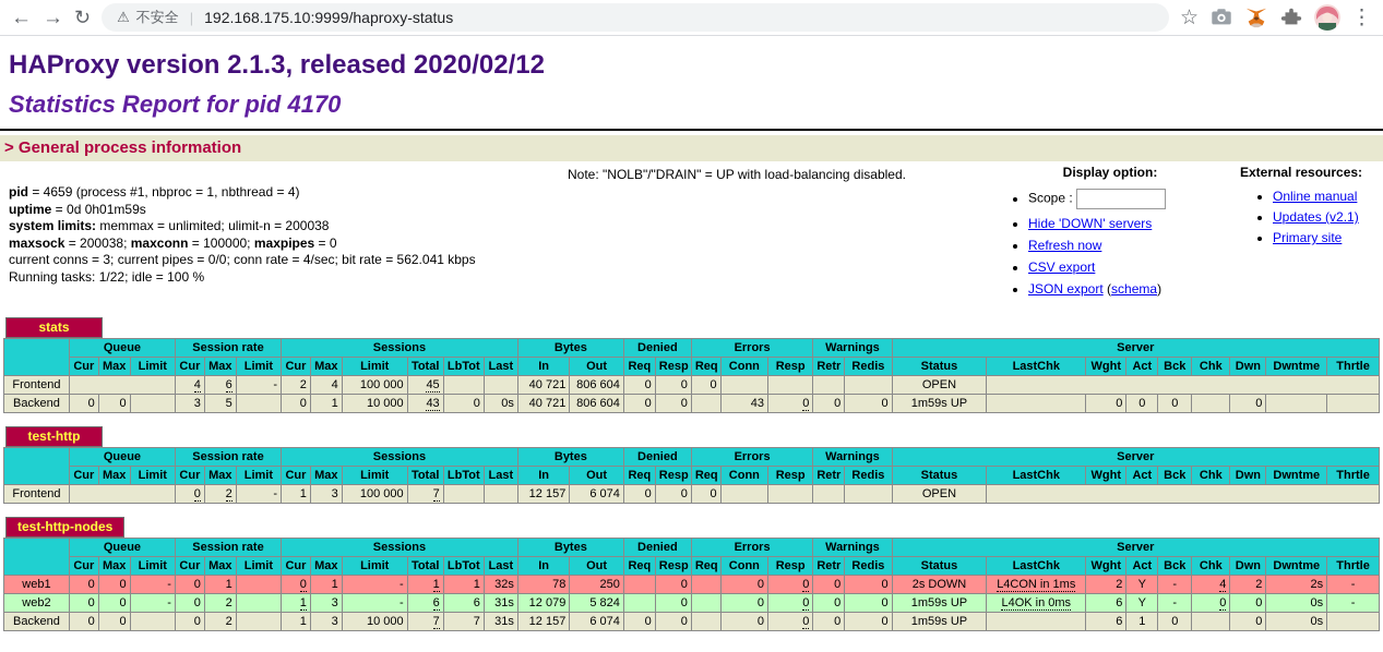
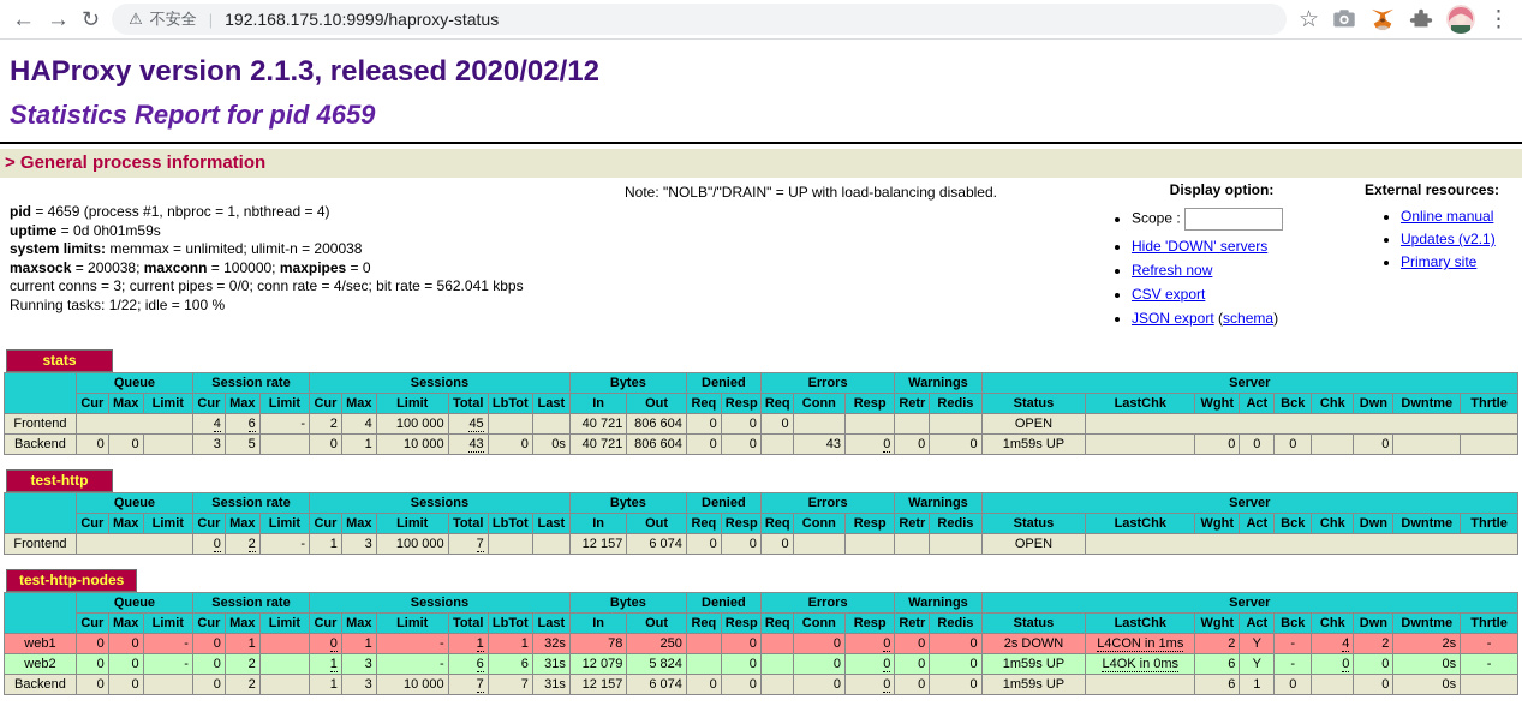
  ←
  →
  ↻
  ⚠
  不安全
  |
  192.168.175.10:9999/haproxy-status
  ☆
  ⋮
  HAProxy version 2.1.3, released 2020/02/12
- Statistics Report for pid 4170
+ Statistics Report for pid 4659
  > General process information
  pid = 4659 (process #1, nbproc = 1, nbthread = 4)
  uptime = 0d 0h01m59s
  system limits: memmax = unlimited; ulimit-n = 200038
  maxsock = 200038; maxconn = 100000; maxpipes = 0
  current conns = 3; current pipes = 0/0; conn rate = 4/sec; bit rate = 562.041 kbps
  Running tasks: 1/22; idle = 100 %
  Note: "NOLB"/"DRAIN" = UP with load-balancing disabled.
  Display option:
  Scope :
  Hide 'DOWN' servers
  Refresh now
  CSV export
  JSON export (schema)
  External resources:
  Online manual
  Updates (v2.1)
  Primary site
  stats
  	Queue	Session rate	Sessions	Bytes	Denied	Errors	Warnings	Server
  Cur	Max	Limit	Cur	Max	Limit	Cur	Max	Limit	Total	LbTot	Last	In	Out	Req	Resp	Req	Conn	Resp	Retr	Redis	Status	LastChk	Wght	Act	Bck	Chk	Dwn	Dwntme	Thrtle
  Frontend		4	6	-	2	4	100 000	45			40 721	806 604	0	0	0					OPEN
  Backend	0	0		3	5		0	1	10 000	43	0	0s	40 721	806 604	0	0		43	0	0	0	1m59s UP		0	0	0		0
  test-http
  	Queue	Session rate	Sessions	Bytes	Denied	Errors	Warnings	Server
  Cur	Max	Limit	Cur	Max	Limit	Cur	Max	Limit	Total	LbTot	Last	In	Out	Req	Resp	Req	Conn	Resp	Retr	Redis	Status	LastChk	Wght	Act	Bck	Chk	Dwn	Dwntme	Thrtle
  Frontend		0	2	-	1	3	100 000	7			12 157	6 074	0	0	0					OPEN
  test-http-nodes
  	Queue	Session rate	Sessions	Bytes	Denied	Errors	Warnings	Server
  Cur	Max	Limit	Cur	Max	Limit	Cur	Max	Limit	Total	LbTot	Last	In	Out	Req	Resp	Req	Conn	Resp	Retr	Redis	Status	LastChk	Wght	Act	Bck	Chk	Dwn	Dwntme	Thrtle
  web1	0	0	-	0	1		0	1	-	1	1	32s	78	250		0		0	0	0	0	2s DOWN	L4CON in 1ms	2	Y	-	4	2	2s	-
  web2	0	0	-	0	2		1	3	-	6	6	31s	12 079	5 824		0		0	0	0	0	1m59s UP	L4OK in 0ms	6	Y	-	0	0	0s	-
  Backend	0	0		0	2		1	3	10 000	7	7	31s	12 157	6 074	0	0		0	0	0	0	1m59s UP		6	1	0		0	0s
